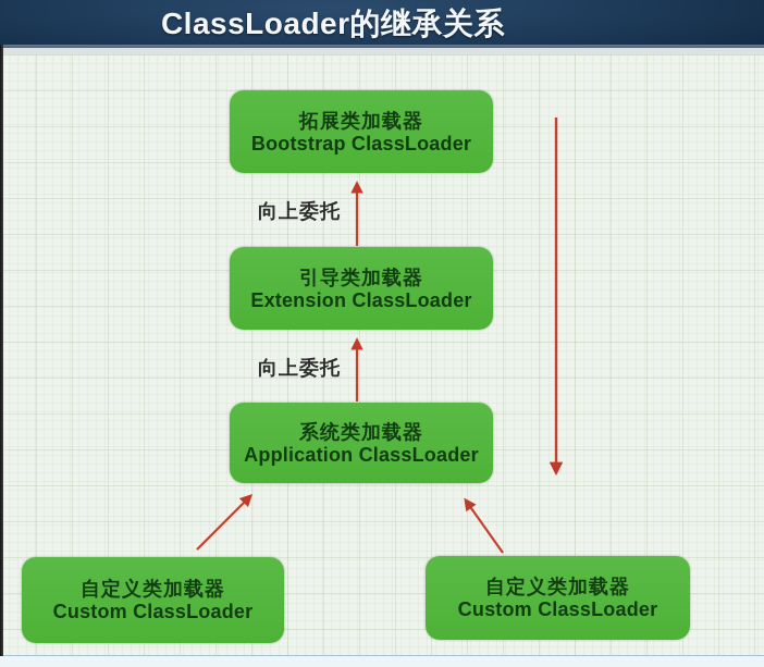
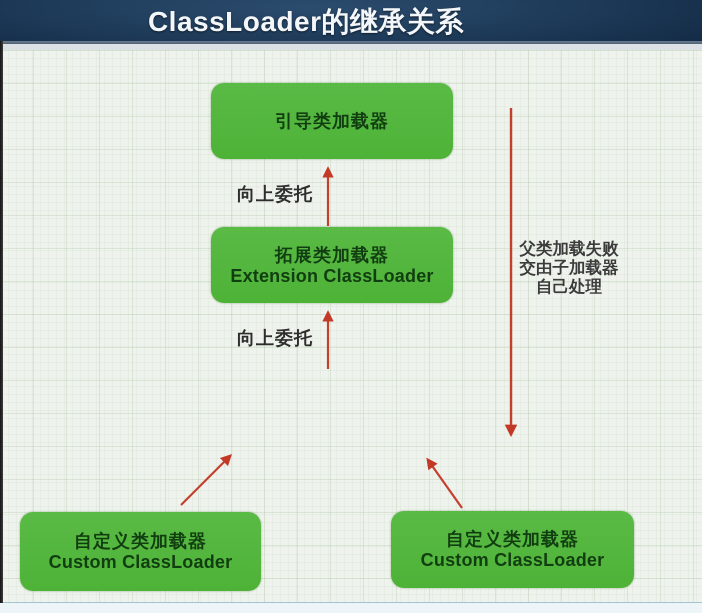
  ClassLoader的继承关系
- 拓展类加载器
+ 引导类加载器
- Bootstrap ClassLoader
- 引导类加载器
+ 拓展类加载器
  Extension ClassLoader
- 系统类加载器
- Application ClassLoader
  自定义类加载器
  Custom ClassLoader
  自定义类加载器
  Custom ClassLoader
  向上委托
  向上委托
+ 父类加载失败
+ 交由子加载器
+ 自己处理
